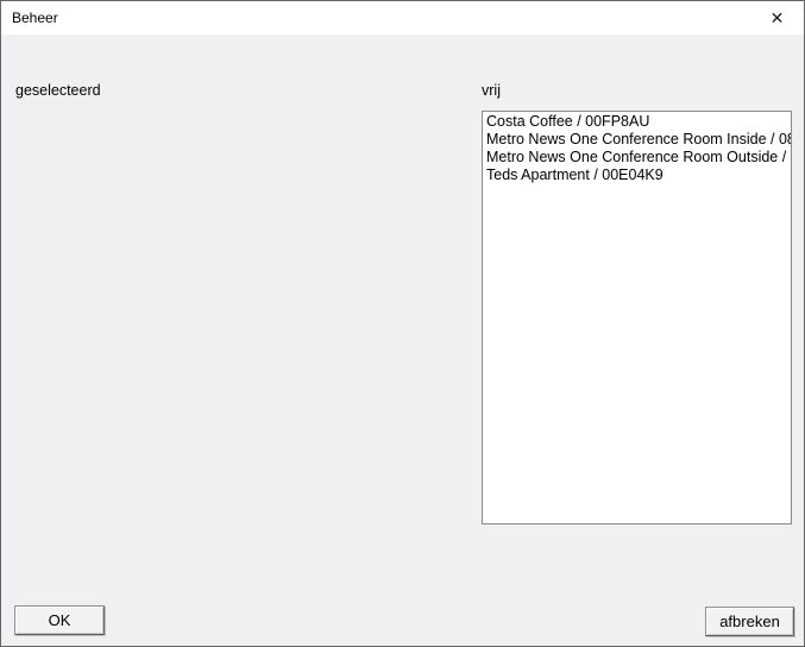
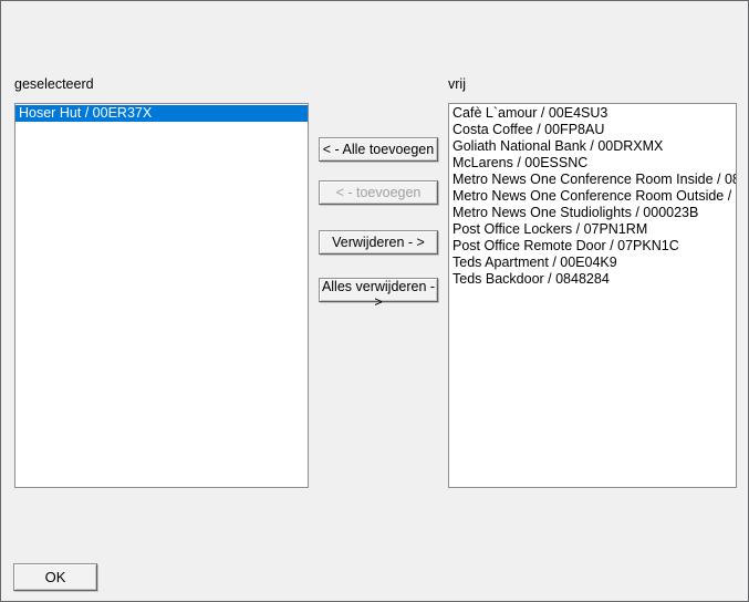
- Beheer
- ✕
  geselecteerd
  vrij
+ Hoser Hut / 00ER37X
+ Cafè L`amour / 00E4SU3
  Costa Coffee / 00FP8AU
+ Goliath National Bank / 00DRXMX
+ McLarens / 00ESSNC
  Metro News One Conference Room Inside / 0
  Metro News One Conference Room Outside /
+ Metro News One Studiolights / 000023B
+ Post Office Lockers / 07PN1RM
+ Post Office Remote Door / 07PKN1C
  Teds Apartment / 00E04K9
+ Teds Backdoor / 0848284
+ < - Alle toevoegen
+ < - toevoegen
+ Verwijderen - >
+ Alles verwijderen - >
  OK
- afbreken
